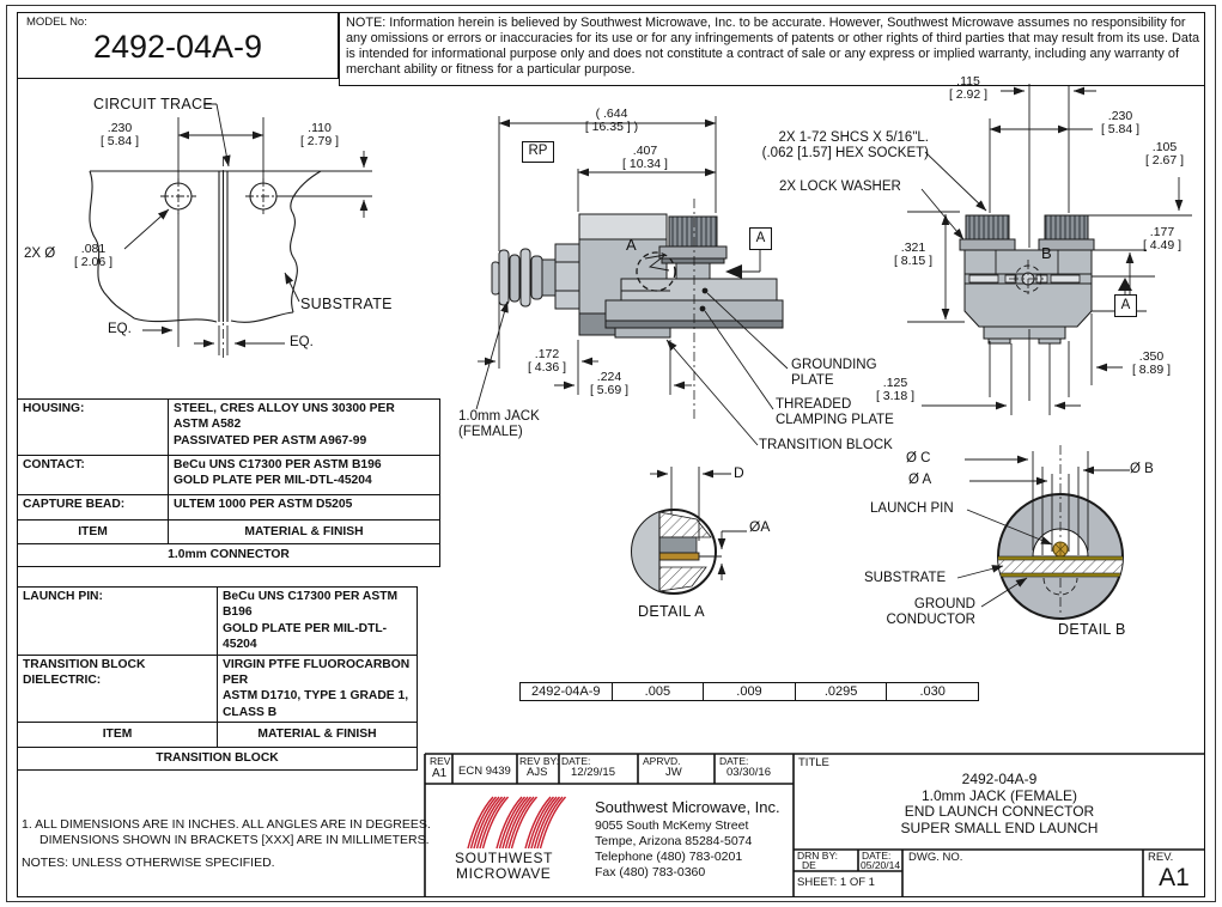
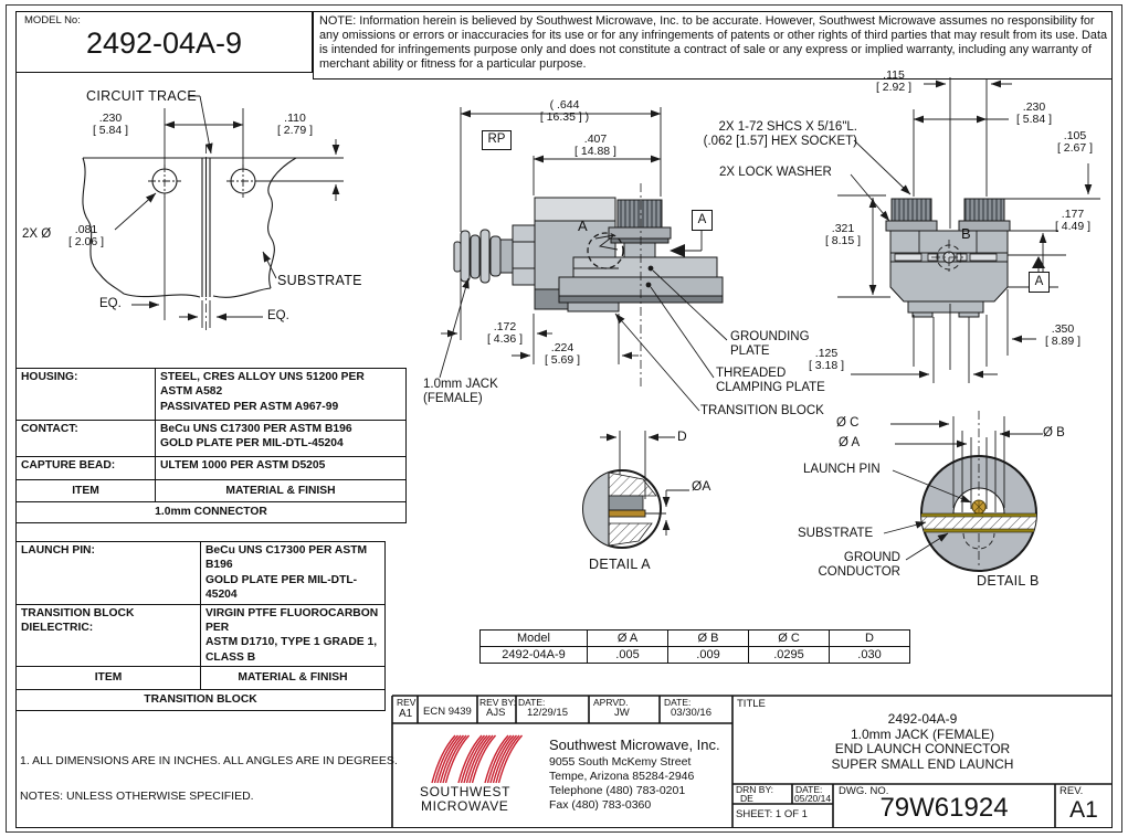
  MODEL No:
  2492-04A-9
- NOTE: Information herein is believed by Southwest Microwave, Inc. to be accurate. However, Southwest Microwave assumes no responsibility for any omissions or errors or inaccuracies for its use or for any infringements of patents or other rights of third parties that may result from its use. Data is intended for informational purpose only and does not constitute a contract of sale or any express or implied warranty, including any warranty of merchant ability or fitness for a particular purpose.
+ NOTE: Information herein is believed by Southwest Microwave, Inc. to be accurate. However, Southwest Microwave assumes no responsibility for any omissions or errors or inaccuracies for its use or for any infringements of patents or other rights of third parties that may result from its use. Data is intended for infringements purpose only and does not constitute a contract of sale or any express or implied warranty, including any warranty of merchant ability or fitness for a particular purpose.
  CIRCUIT TRACE
  .230
  [ 5.84 ]
  .110
  [ 2.79 ]
  2X Ø
  .081
  [ 2.06 ]
  SUBSTRATE
  EQ.
  EQ.
  ( .644
  [ 16.35 ] )
  RP
  .407
- [ 10.34 ]
+ [ 14.88 ]
  A
  A
  .172
  [ 4.36 ]
  .224
  [ 5.69 ]
  1.0mm JACK
  (FEMALE)
  2X 1-72 SHCS X 5/16"L.
  (.062 [1.57] HEX SOCKET)
  2X LOCK WASHER
  GROUNDING
  PLATE
  THREADED
  CLAMPING PLATE
  TRANSITION BLOCK
  .115
  [ 2.92 ]
  .230
  [ 5.84 ]
  .105
  [ 2.67 ]
  .177
  [ 4.49 ]
  .321
  [ 8.15 ]
  .350
  [ 8.89 ]
  .125
  [ 3.18 ]
  B
  A
  D
  ØA
  DETAIL A
  Ø C
  Ø A
  Ø B
  LAUNCH PIN
  SUBSTRATE
  GROUND
  CONDUCTOR
  DETAIL B
- HOUSING:	STEEL, CRES ALLOY UNS 30300 PER ASTM A582 PASSIVATED PER ASTM A967-99
+ HOUSING:	STEEL, CRES ALLOY UNS 51200 PER ASTM A582 PASSIVATED PER ASTM A967-99
  CONTACT:	BeCu UNS C17300 PER ASTM B196 GOLD PLATE PER MIL-DTL-45204
  CAPTURE BEAD:	ULTEM 1000 PER ASTM D5205
  ITEM	MATERIAL & FINISH
  1.0mm CONNECTOR
  LAUNCH PIN:	BeCu UNS C17300 PER ASTM B196 GOLD PLATE PER MIL-DTL-45204
  TRANSITION BLOCK DIELECTRIC:	VIRGIN PTFE FLUOROCARBON PER ASTM D1710, TYPE 1 GRADE 1, CLASS B
  ITEM	MATERIAL & FINISH
  TRANSITION BLOCK
+ Model	Ø A	Ø B	Ø C	D
  2492-04A-9	.005	.009	.0295	.030
  1. ALL DIMENSIONS ARE IN INCHES. ALL ANGLES ARE IN DEGREES.
- DIMENSIONS SHOWN IN BRACKETS [XXX] ARE IN MILLIMETERS.
  NOTES: UNLESS OTHERWISE SPECIFIED.
  REV
  A1
  ECN 9439
  REV BY:
  AJS
  DATE:
  12/29/15
  APRVD.
  JW
  DATE:
  03/30/16
  SOUTHWEST
  MICROWAVE
  Southwest Microwave, Inc.
  9055 South McKemy Street
- Tempe, Arizona 85284-5074
+ Tempe, Arizona 85284-2946
  Telephone (480) 783-0201
  Fax (480) 783-0360
  TITLE
  2492-04A-9
  1.0mm JACK (FEMALE)
  END LAUNCH CONNECTOR
  SUPER SMALL END LAUNCH
  DRN BY:
  DE
  DATE:
  05/20/14
  SHEET: 1 OF 1
  DWG. NO.
+ 79W61924
  REV.
  A1
